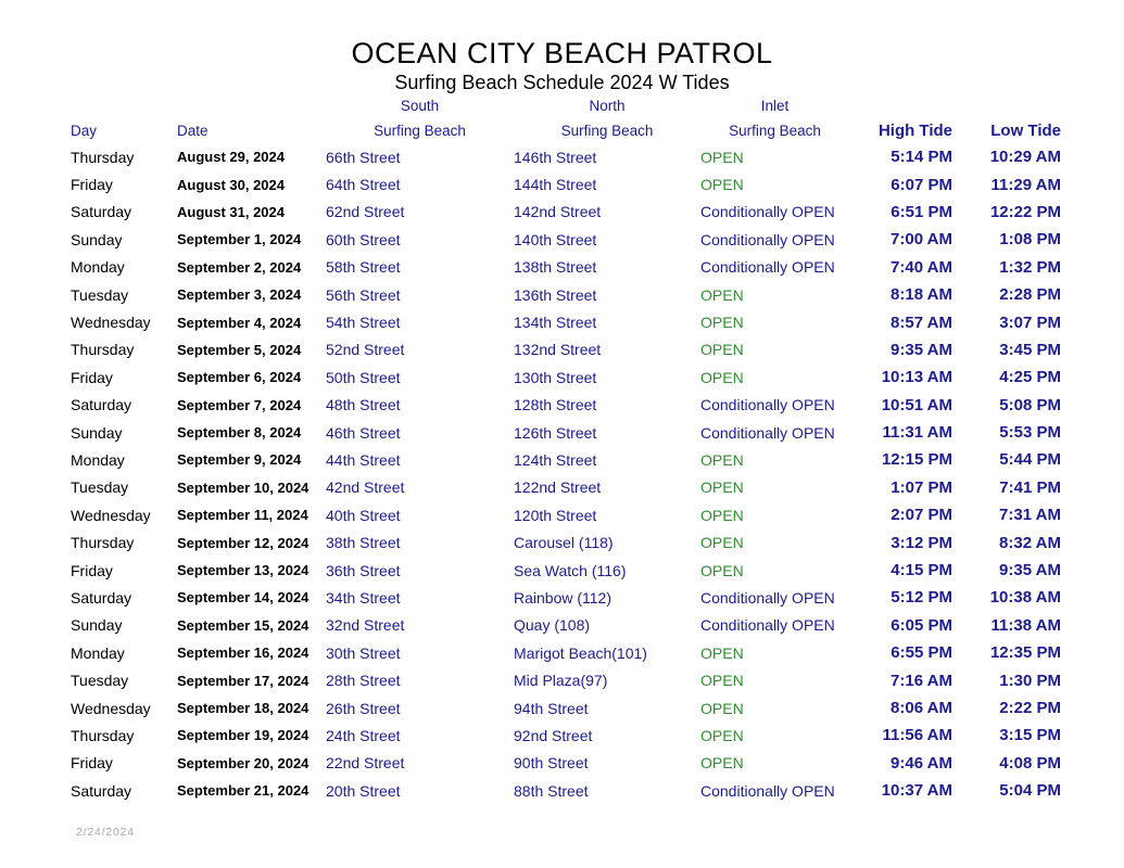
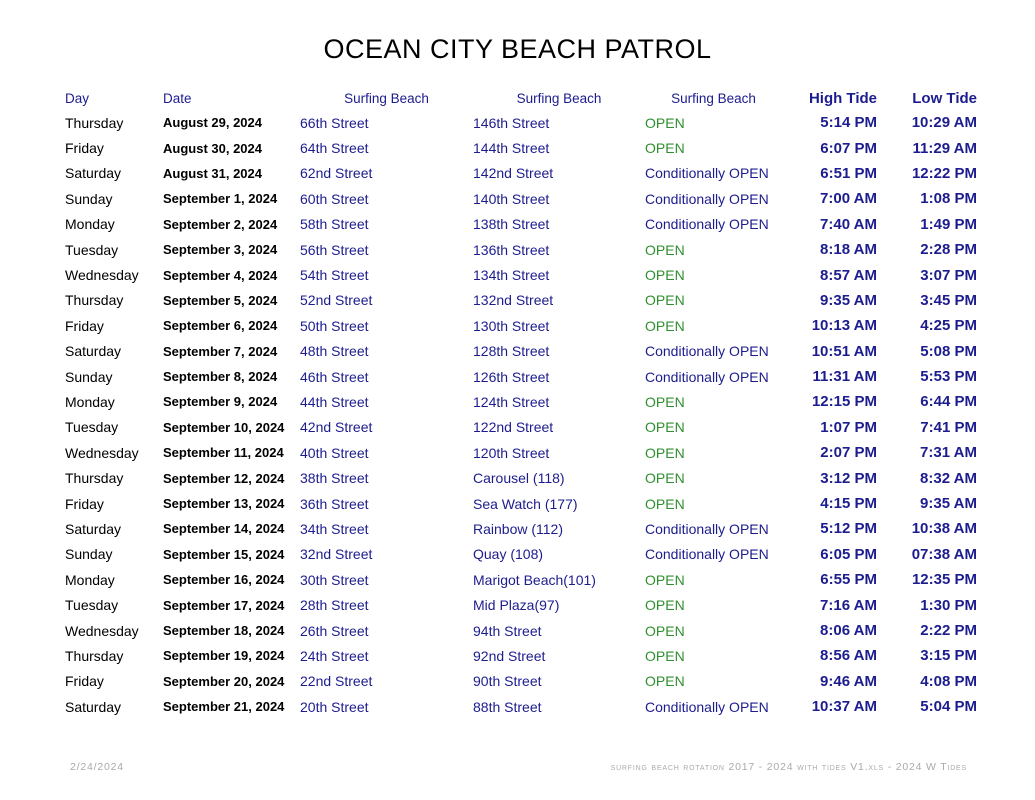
  OCEAN CITY BEACH PATROL
- Surfing Beach Schedule 2024 W Tides
- South
- North
- Inlet
  Day
  Date
  Surfing Beach
  Surfing Beach
  Surfing Beach
  High Tide
  Low Tide
  Thursday
  August 29, 2024
  66th Street
  146th Street
  OPEN
  5:14 PM
  10:29 AM
  Friday
  August 30, 2024
  64th Street
  144th Street
  OPEN
  6:07 PM
  11:29 AM
  Saturday
  August 31, 2024
  62nd Street
  142nd Street
  Conditionally OPEN
  6:51 PM
  12:22 PM
  Sunday
  September 1, 2024
  60th Street
  140th Street
  Conditionally OPEN
  7:00 AM
  1:08 PM
  Monday
  September 2, 2024
  58th Street
  138th Street
  Conditionally OPEN
  7:40 AM
- 1:32 PM
+ 1:49 PM
  Tuesday
  September 3, 2024
  56th Street
  136th Street
  OPEN
  8:18 AM
  2:28 PM
  Wednesday
  September 4, 2024
  54th Street
  134th Street
  OPEN
  8:57 AM
  3:07 PM
  Thursday
  September 5, 2024
  52nd Street
  132nd Street
  OPEN
  9:35 AM
  3:45 PM
  Friday
  September 6, 2024
  50th Street
  130th Street
  OPEN
  10:13 AM
  4:25 PM
  Saturday
  September 7, 2024
  48th Street
  128th Street
  Conditionally OPEN
  10:51 AM
  5:08 PM
  Sunday
  September 8, 2024
  46th Street
  126th Street
  Conditionally OPEN
  11:31 AM
  5:53 PM
  Monday
  September 9, 2024
  44th Street
  124th Street
  OPEN
  12:15 PM
- 5:44 PM
+ 6:44 PM
  Tuesday
  September 10, 2024
  42nd Street
  122nd Street
  OPEN
  1:07 PM
  7:41 PM
  Wednesday
  September 11, 2024
  40th Street
  120th Street
  OPEN
  2:07 PM
  7:31 AM
  Thursday
  September 12, 2024
  38th Street
  Carousel (118)
  OPEN
  3:12 PM
  8:32 AM
  Friday
  September 13, 2024
  36th Street
- Sea Watch (116)
+ Sea Watch (177)
  OPEN
  4:15 PM
  9:35 AM
  Saturday
  September 14, 2024
  34th Street
  Rainbow (112)
  Conditionally OPEN
  5:12 PM
  10:38 AM
  Sunday
  September 15, 2024
  32nd Street
  Quay (108)
  Conditionally OPEN
  6:05 PM
- 11:38 AM
+ 07:38 AM
  Monday
  September 16, 2024
  30th Street
  Marigot Beach(101)
  OPEN
  6:55 PM
  12:35 PM
  Tuesday
  September 17, 2024
  28th Street
  Mid Plaza(97)
  OPEN
  7:16 AM
  1:30 PM
  Wednesday
  September 18, 2024
  26th Street
  94th Street
  OPEN
  8:06 AM
  2:22 PM
  Thursday
  September 19, 2024
  24th Street
  92nd Street
  OPEN
- 11:56 AM
+ 8:56 AM
  3:15 PM
  Friday
  September 20, 2024
  22nd Street
  90th Street
  OPEN
  9:46 AM
  4:08 PM
  Saturday
  September 21, 2024
  20th Street
  88th Street
  Conditionally OPEN
  10:37 AM
  5:04 PM
  2/24/2024
+ surfing beach rotation 2017 - 2024 with tides V1.xls - 2024 W Tides
